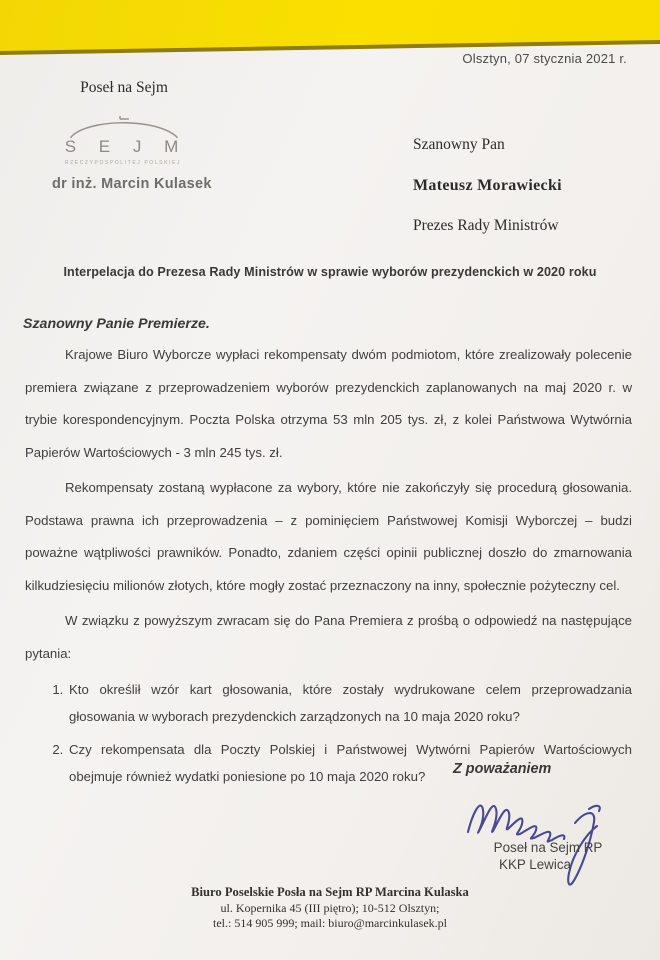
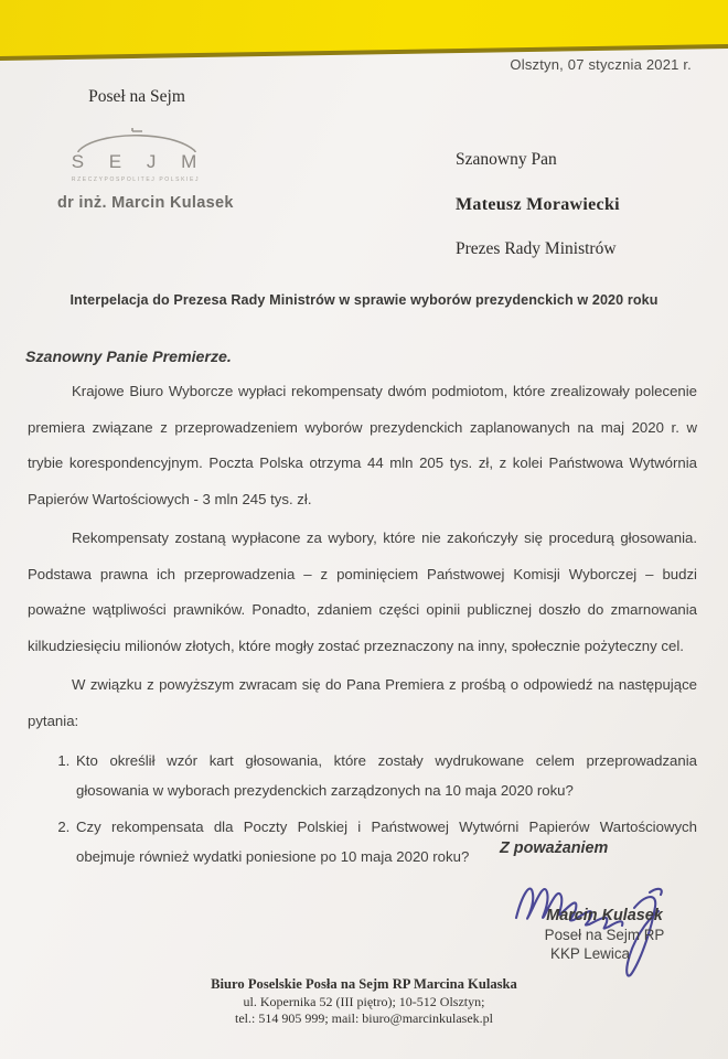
  Olsztyn, 07 stycznia 2021 r.
  Poseł na Sejm
  S E J M
  dr inż. Marcin Kulasek
  Szanowny Pan
  Mateusz Morawiecki
  Prezes Rady Ministrów
  Interpelacja do Prezesa Rady Ministrów w sprawie wyborów prezydenckich w 2020 roku
  Szanowny Panie Premierze.
- Krajowe Biuro Wyborcze wypłaci rekompensaty dwóm podmiotom, które zrealizowały polecenie premiera związane z przeprowadzeniem wyborów prezydenckich zaplanowanych na maj 2020 r. w trybie korespondencyjnym. Poczta Polska otrzyma 53 mln 205 tys. zł, z kolei Państwowa Wytwórnia Papierów Wartościowych - 3 mln 245 tys. zł.
+ Krajowe Biuro Wyborcze wypłaci rekompensaty dwóm podmiotom, które zrealizowały polecenie premiera związane z przeprowadzeniem wyborów prezydenckich zaplanowanych na maj 2020 r. w trybie korespondencyjnym. Poczta Polska otrzyma 44 mln 205 tys. zł, z kolei Państwowa Wytwórnia Papierów Wartościowych - 3 mln 245 tys. zł.
  Rekompensaty zostaną wypłacone za wybory, które nie zakończyły się procedurą głosowania. Podstawa prawna ich przeprowadzenia – z pominięciem Państwowej Komisji Wyborczej – budzi poważne wątpliwości prawników. Ponadto, zdaniem części opinii publicznej doszło do zmarnowania kilkudziesięciu milionów złotych, które mogły zostać przeznaczony na inny, społecznie pożyteczny cel.
  W związku z powyższym zwracam się do Pana Premiera z prośbą o odpowiedź na następujące pytania:
  Kto określił wzór kart głosowania, które zostały wydrukowane celem przeprowadzania głosowania w wyborach prezydenckich zarządzonych na 10 maja 2020 roku?
  Czy rekompensata dla Poczty Polskiej i Państwowej Wytwórni Papierów Wartościowych obejmuje również wydatki poniesione po 10 maja 2020 roku?
  Z poważaniem
+ Marcin Kulasek
  Poseł na Sejm RP
  KKP Lewica
  Biuro Poselskie Posła na Sejm RP Marcina Kulaska
- ul. Kopernika 45 (III piętro); 10-512 Olsztyn;
+ ul. Kopernika 52 (III piętro); 10-512 Olsztyn;
  tel.: 514 905 999; mail: biuro@marcinkulasek.pl
